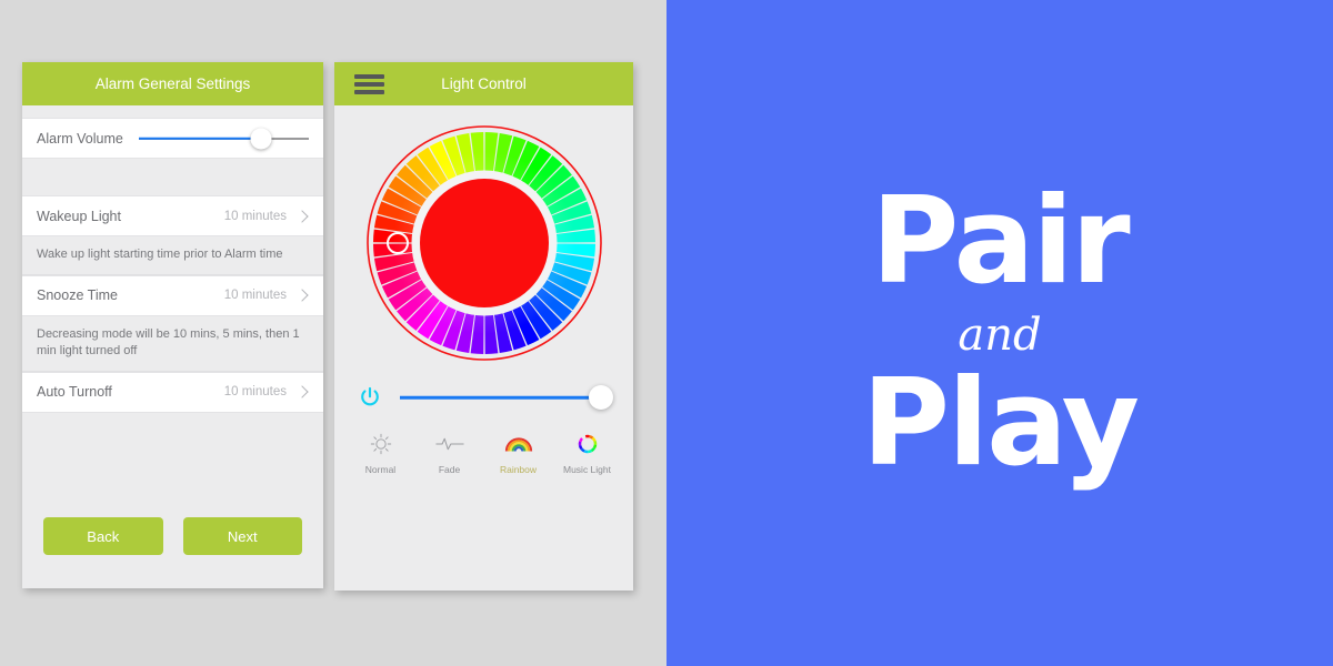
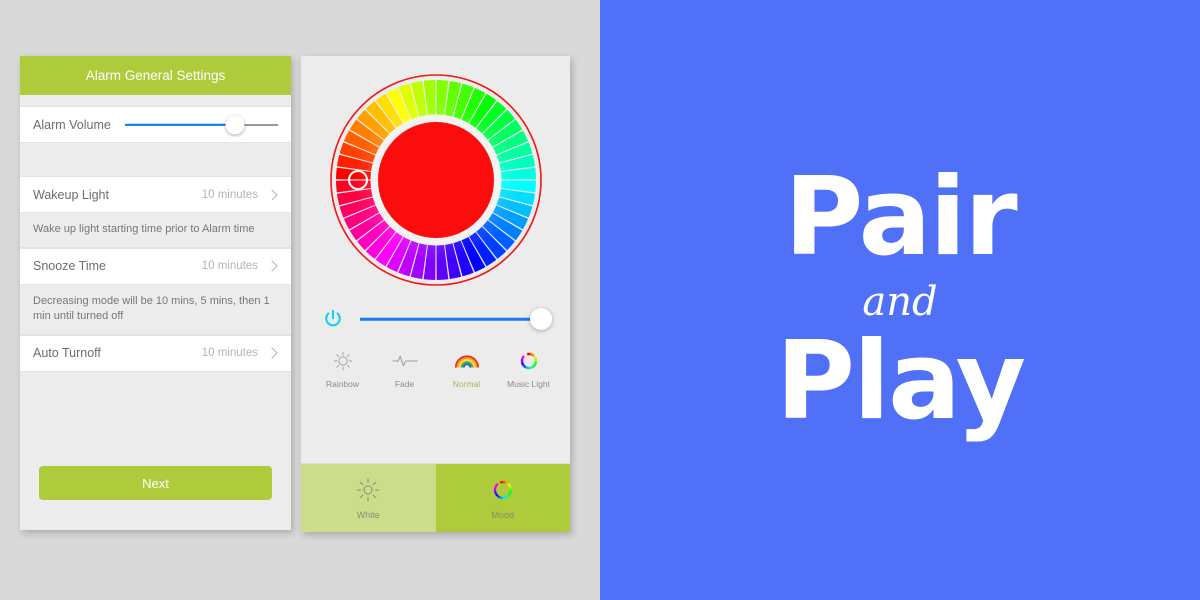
  Alarm General Settings
  Alarm Volume
  Wakeup Light
  10 minutes
  Wake up light starting time prior to Alarm time
  Snooze Time
  10 minutes
- Decreasing mode will be 10 mins, 5 mins, then 1 min light turned off
+ Decreasing mode will be 10 mins, 5 mins, then 1 min until turned off
  Auto Turnoff
  10 minutes
- Back
  Next
- Light Control
- Normal
+ Rainbow
  Fade
- Rainbow
+ Normal
  Music Light
+ White
+ Mood
  Pair
  and
  Play
